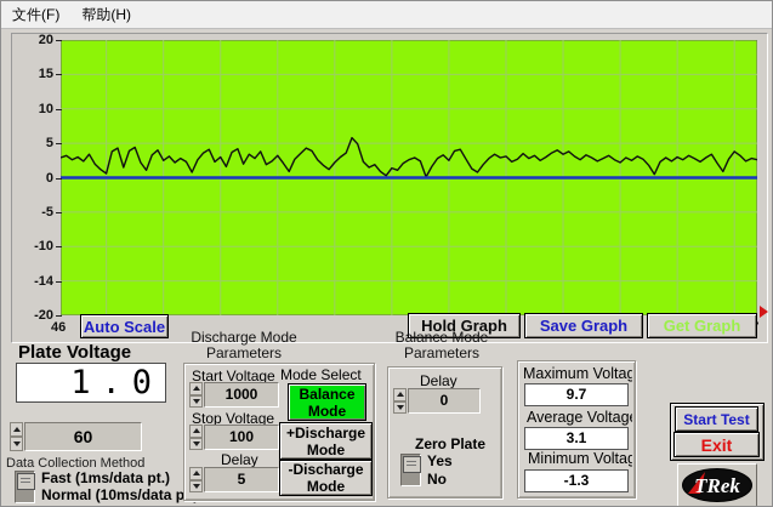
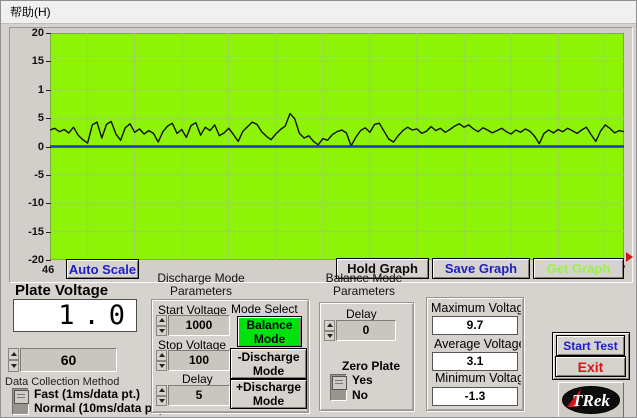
- 文件(F)
  帮助(H)
  20
  15
- 10
+ 1
  5
  0
  -5
  -10
- -14
+ -15
  -20
  46
  Auto Scale
  Hold Graph
  Save Graph
  Get Graph
  Plate Voltage
  1.0
  60
  Data Collection Method
  Fast (1ms/data pt.)
  Normal (10ms/data p
  Discharge Mode
  Parameters
  Start Voltage
  1000
  Stop Voltage
  100
  Delay
  5
  Mode Select
  Balance
  Mode
- +Discharge
+ -Discharge
  Mode
- -Discharge
+ +Discharge
  Mode
  Balance Mode
  Parameters
  Delay
  0
  Zero Plate
  Yes
  No
  Maximum Voltag
  9.7
  Average Voltag
  3.1
  Minimum Voltag
  -1.3
  Start Test
  Exit
  TRek
